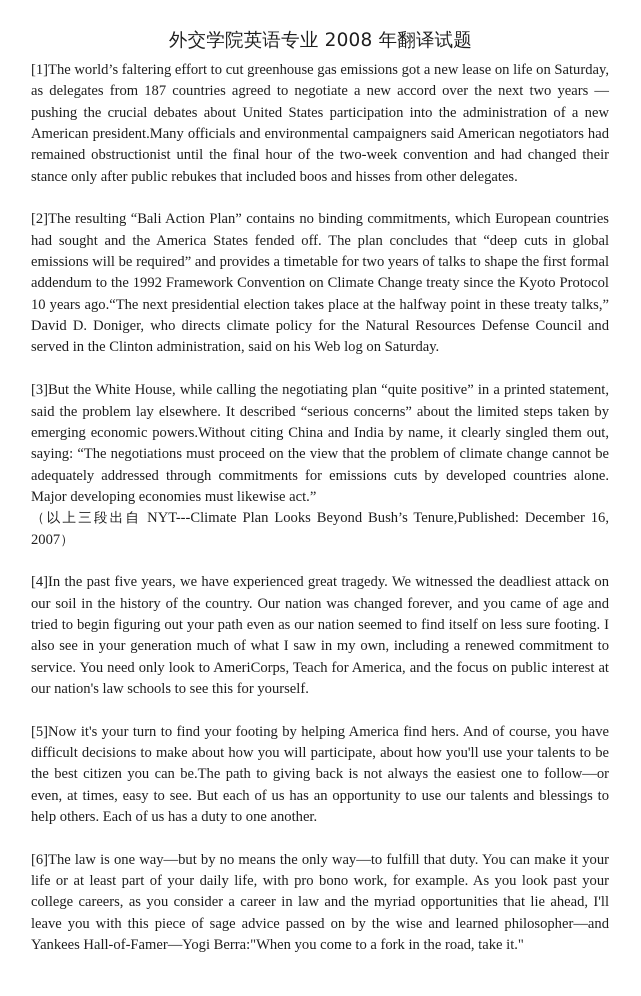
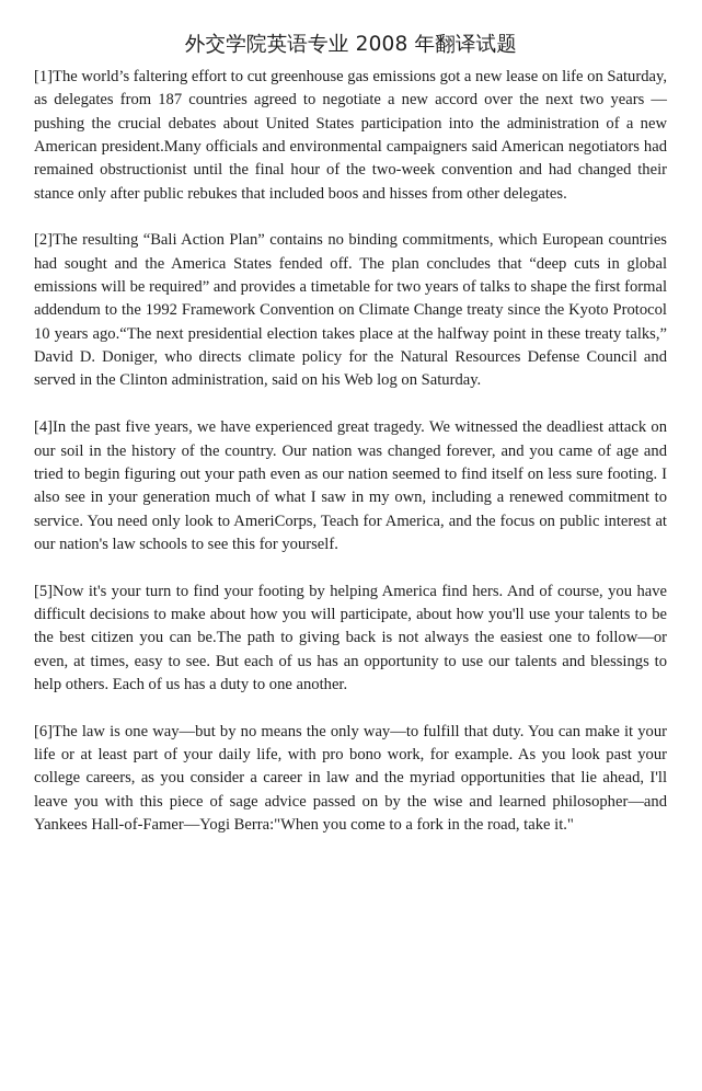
  外交学院英语专业 2008 年翻译试题
  [1]The world’s faltering effort to cut greenhouse gas emissions got a new lease on life on Saturday, as delegates from 187 countries agreed to negotiate a new accord over the next two years — pushing the crucial debates about United States participation into the administration of a new American president.Many officials and environmental campaigners said American negotiators had remained obstructionist until the final hour of the two-week convention and had changed their stance only after public rebukes that included boos and hisses from other delegates.
  [2]The resulting “Bali Action Plan” contains no binding commitments, which European countries had sought and the America States fended off. The plan concludes that “deep cuts in global emissions will be required” and provides a timetable for two years of talks to shape the first formal addendum to the 1992 Framework Convention on Climate Change treaty since the Kyoto Protocol 10 years ago.“The next presidential election takes place at the halfway point in these treaty talks,” David D. Doniger, who directs climate policy for the Natural Resources Defense Council and served in the Clinton administration, said on his Web log on Saturday.
- [3]But the White House, while calling the negotiating plan “quite positive” in a printed statement, said the problem lay elsewhere. It described “serious concerns” about the limited steps taken by emerging economic powers.Without citing China and India by name, it clearly singled them out, saying: “The negotiations must proceed on the view that the problem of climate change cannot be adequately addressed through commitments for emissions cuts by developed countries alone. Major developing economies must likewise act.”
- （以上三段出自 NYT---Climate Plan Looks Beyond Bush’s Tenure,Published: December 16, 2007）
  [4]In the past five years, we have experienced great tragedy. We witnessed the deadliest attack on our soil in the history of the country. Our nation was changed forever, and you came of age and tried to begin figuring out your path even as our nation seemed to find itself on less sure footing. I also see in your generation much of what I saw in my own, including a renewed commitment to service. You need only look to AmeriCorps, Teach for America, and the focus on public interest at our nation's law schools to see this for yourself.
  [5]Now it's your turn to find your footing by helping America find hers. And of course, you have difficult decisions to make about how you will participate, about how you'll use your talents to be the best citizen you can be.The path to giving back is not always the easiest one to follow—or even, at times, easy to see. But each of us has an opportunity to use our talents and blessings to help others. Each of us has a duty to one another.
  [6]The law is one way—but by no means the only way—to fulfill that duty. You can make it your life or at least part of your daily life, with pro bono work, for example. As you look past your college careers, as you consider a career in law and the myriad opportunities that lie ahead, I'll leave you with this piece of sage advice passed on by the wise and learned philosopher—and Yankees Hall-of-Famer—Yogi Berra:"When you come to a fork in the road, take it."
